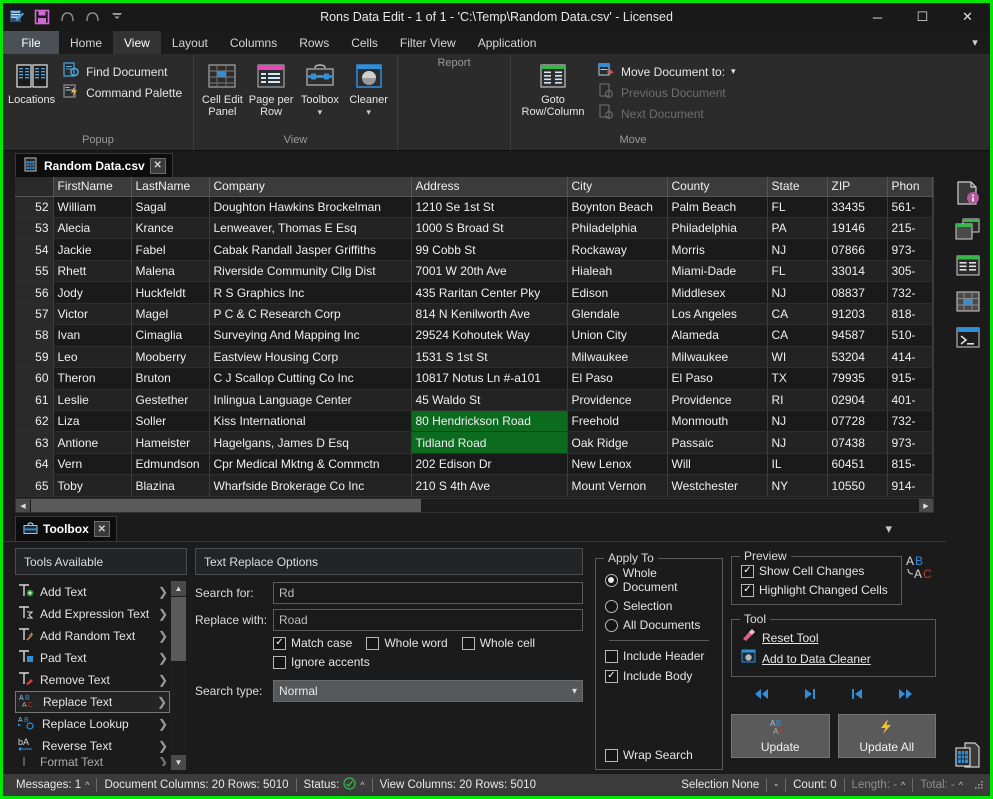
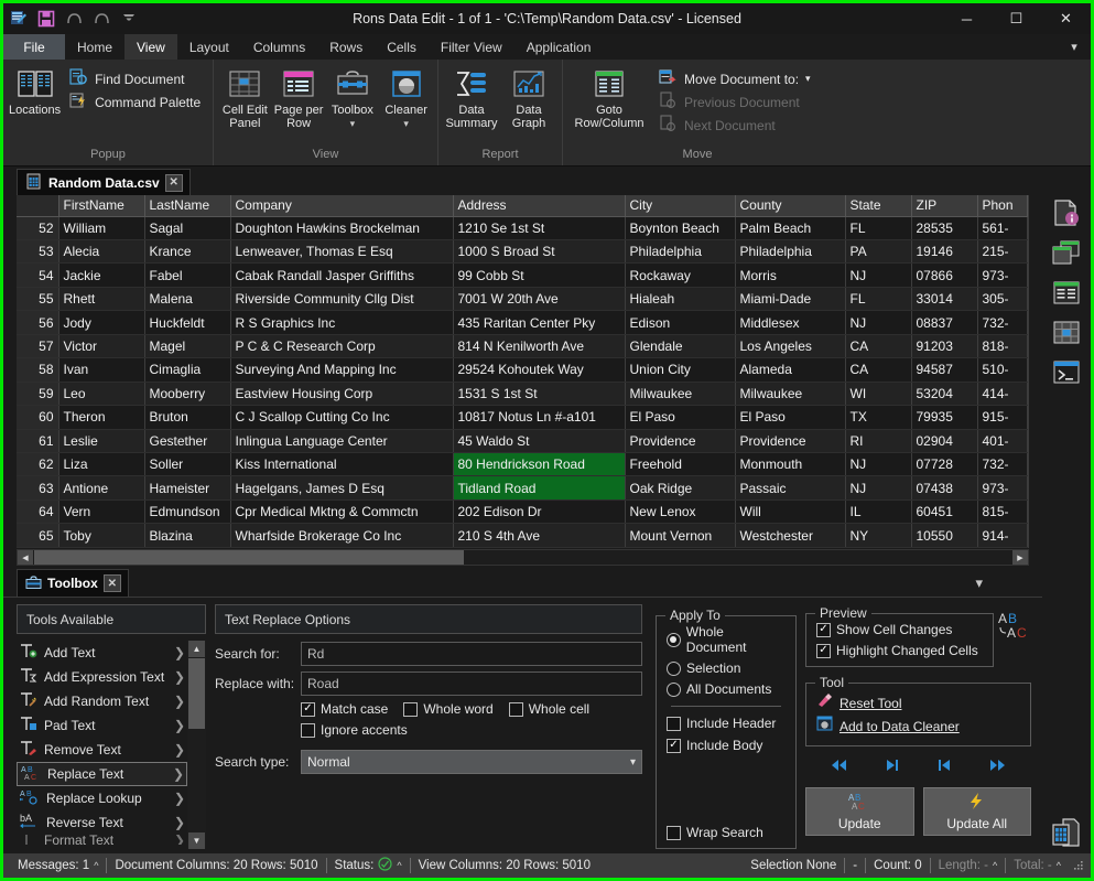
  Rons Data Edit - 1 of 1 - 'C:\Temp\Random Data.csv' - Licensed
  ─
  ☐
  ✕
  File
  Home
  View
  Layout
  Columns
  Rows
  Cells
  Filter View
  Application
  ▾
  Locations
  Find Document
  Command Palette
  Popup
  Cell Edit Panel
  Page per Row
  Toolbox
  ▾
  Cleaner
  ▾
  View
+ Data Summary
+ Data Graph
  Report
  Goto Row/Column
  Move Document to:
  ▾
  Previous Document
  Next Document
  Move
  Random Data.csv
  ✕
  	FirstName	LastName	Company	Address	City	County	State	ZIP	Phon
- 52	William	Sagal	Doughton Hawkins Brockelman	1210 Se 1st St	Boynton Beach	Palm Beach	FL	33435	561-
+ 52	William	Sagal	Doughton Hawkins Brockelman	1210 Se 1st St	Boynton Beach	Palm Beach	FL	28535	561-
  53	Alecia	Krance	Lenweaver, Thomas E Esq	1000 S Broad St	Philadelphia	Philadelphia	PA	19146	215-
  54	Jackie	Fabel	Cabak Randall Jasper Griffiths	99 Cobb St	Rockaway	Morris	NJ	07866	973-
  55	Rhett	Malena	Riverside Community Cllg Dist	7001 W 20th Ave	Hialeah	Miami-Dade	FL	33014	305-
  56	Jody	Huckfeldt	R S Graphics Inc	435 Raritan Center Pky	Edison	Middlesex	NJ	08837	732-
  57	Victor	Magel	P C & C Research Corp	814 N Kenilworth Ave	Glendale	Los Angeles	CA	91203	818-
  58	Ivan	Cimaglia	Surveying And Mapping Inc	29524 Kohoutek Way	Union City	Alameda	CA	94587	510-
  59	Leo	Mooberry	Eastview Housing Corp	1531 S 1st St	Milwaukee	Milwaukee	WI	53204	414-
  60	Theron	Bruton	C J Scallop Cutting Co Inc	10817 Notus Ln #-a101	El Paso	El Paso	TX	79935	915-
  61	Leslie	Gestether	Inlingua Language Center	45 Waldo St	Providence	Providence	RI	02904	401-
  62	Liza	Soller	Kiss International	80 Hendrickson Road	Freehold	Monmouth	NJ	07728	732-
  63	Antione	Hameister	Hagelgans, James D Esq	Tidland Road	Oak Ridge	Passaic	NJ	07438	973-
  64	Vern	Edmundson	Cpr Medical Mktng & Commctn	202 Edison Dr	New Lenox	Will	IL	60451	815-
  65	Toby	Blazina	Wharfside Brokerage Co Inc	210 S 4th Ave	Mount Vernon	Westchester	NY	10550	914-
  Toolbox
  ✕
  ▾
  Tools Available
  Add Text
  ❯
  Add Expression Text
  ❯
  Add Random Text
  ❯
  Pad Text
  ❯
  Remove Text
  ❯
  Replace Text
  ❯
  Replace Lookup
  ❯
  bA
  Reverse Text
  ❯
  Format Text
  ❯
  ▲
  ▼
  Text Replace Options
  Search for:
  Rd
  Replace with:
  Road
  ✓
  Match case
  Whole word
  Whole cell
  Ignore accents
  Search type:
  Normal
  ▾
  Apply To
  Whole Document
  Selection
  All Documents
  Include Header
  ✓
  Include Body
  Wrap Search
  Preview
  ✓
  Show Cell Changes
  ✓
  Highlight Changed Cells
  A
  B
  A
  C
  Tool
  Reset Tool
  Add to Data Cleaner
  A
  B
  A
  C
  Update
  Update All
  Messages: 1
  ^
  Document Columns: 20 Rows: 5010
  Status:
  ^
  View Columns: 20 Rows: 5010
  Selection None
  -
  Count: 0
  Length: -
  ^
  Total: -
  ^
